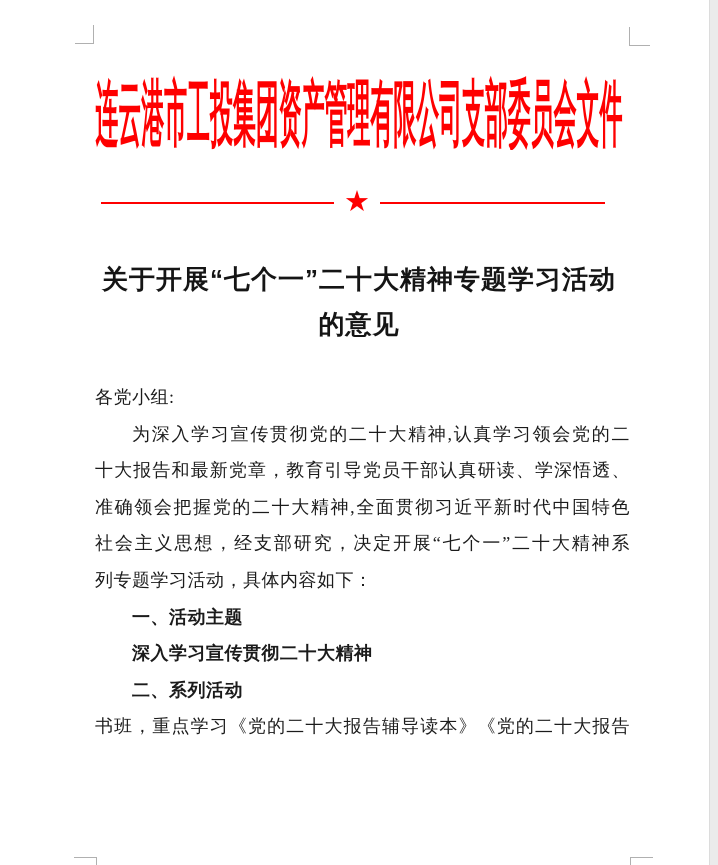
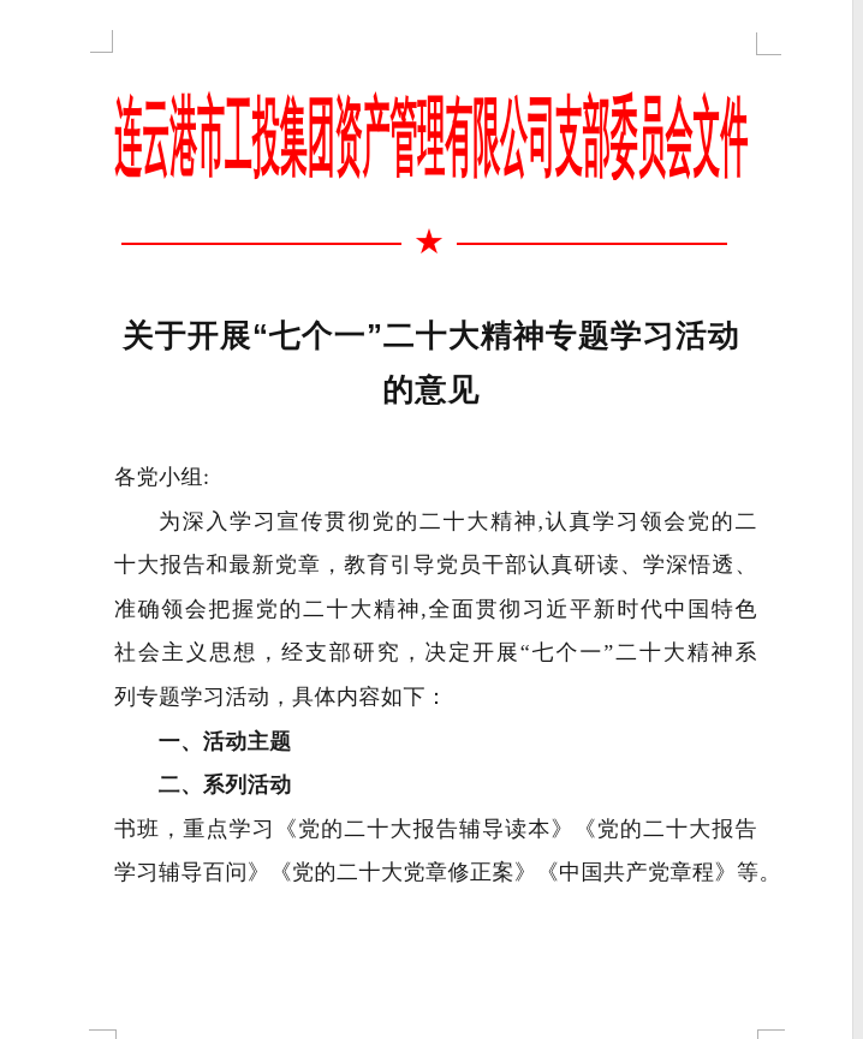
  连云港市工投集团资产管理有限公司支部委员会文件
  ★
  关于开展“七个一”二十大精神专题学习活动
  的意见
  各党小组:
  为深入学习宣传贯彻党的二十大精神,认真学习领会党的二
  十大报告和最新党章，教育引导党员干部认真研读、学深悟透、
  准确领会把握党的二十大精神,全面贯彻习近平新时代中国特色
  社会主义思想，经支部研究，决定开展“七个一”二十大精神系
  列专题学习活动，具体内容如下：
  一、活动主题
- 深入学习宣传贯彻二十大精神
  二、系列活动
  书班，重点学习《党的二十大报告辅导读本》《党的二十大报告
+ 学习辅导百问》《党的二十大党章修正案》《中国共产党章程》等。
